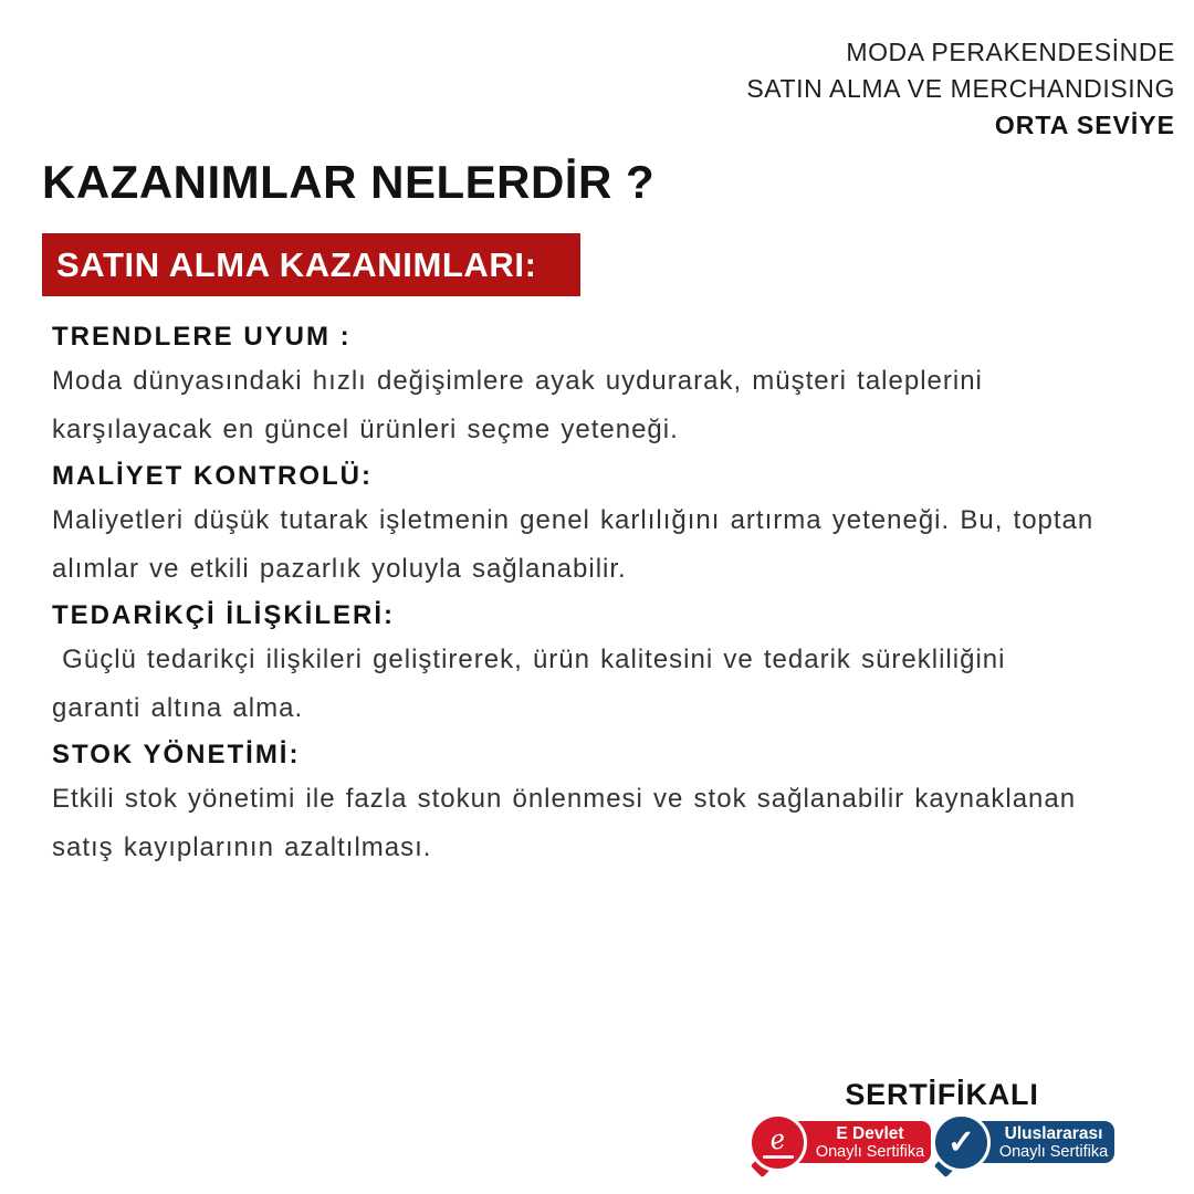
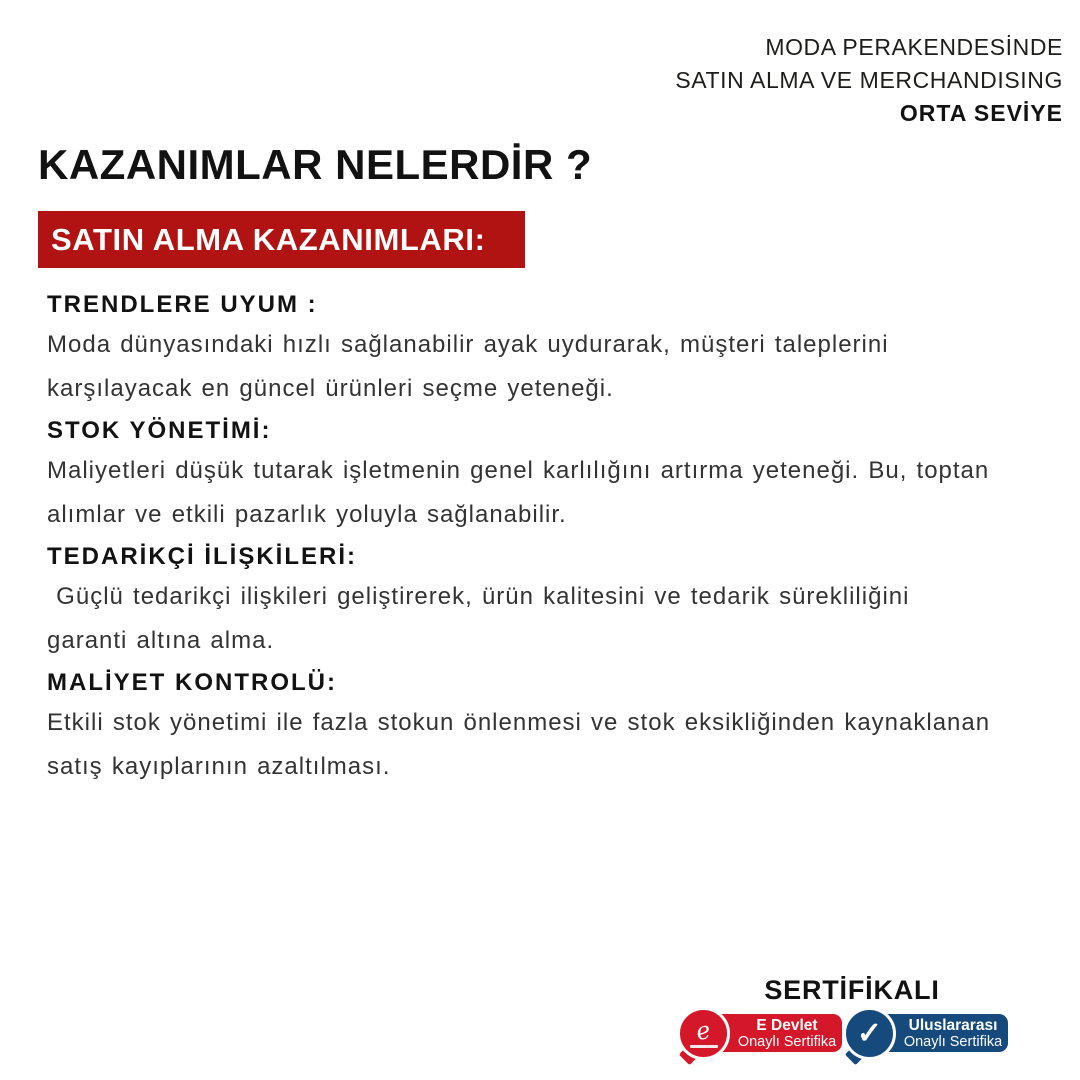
  MODA PERAKENDESİNDE
  SATIN ALMA VE MERCHANDISING
  ORTA SEVİYE
  KAZANIMLAR NELERDİR ?
  SATIN ALMA KAZANIMLARI:
  TRENDLERE UYUM :
- Moda dünyasındaki hızlı değişimlere ayak uydurarak, müşteri taleplerini karşılayacak en güncel ürünleri seçme yeteneği.
+ Moda dünyasındaki hızlı sağlanabilir ayak uydurarak, müşteri taleplerini karşılayacak en güncel ürünleri seçme yeteneği.
- MALİYET KONTROLÜ:
+ STOK YÖNETİMİ:
  Maliyetleri düşük tutarak işletmenin genel karlılığını artırma yeteneği. Bu, toptan alımlar ve etkili pazarlık yoluyla sağlanabilir.
  TEDARİKÇİ İLİŞKİLERİ:
  Güçlü tedarikçi ilişkileri geliştirerek, ürün kalitesini ve tedarik sürekliliğini garanti altına alma.
- STOK YÖNETİMİ:
+ MALİYET KONTROLÜ:
- Etkili stok yönetimi ile fazla stokun önlenmesi ve stok sağlanabilir kaynaklanan satış kayıplarının azaltılması.
+ Etkili stok yönetimi ile fazla stokun önlenmesi ve stok eksikliğinden kaynaklanan satış kayıplarının azaltılması.
  SERTİFİKALI
  E Devlet
  Onaylı Sertifika
  Uluslararası
  Onaylı Sertifika
  ✓
